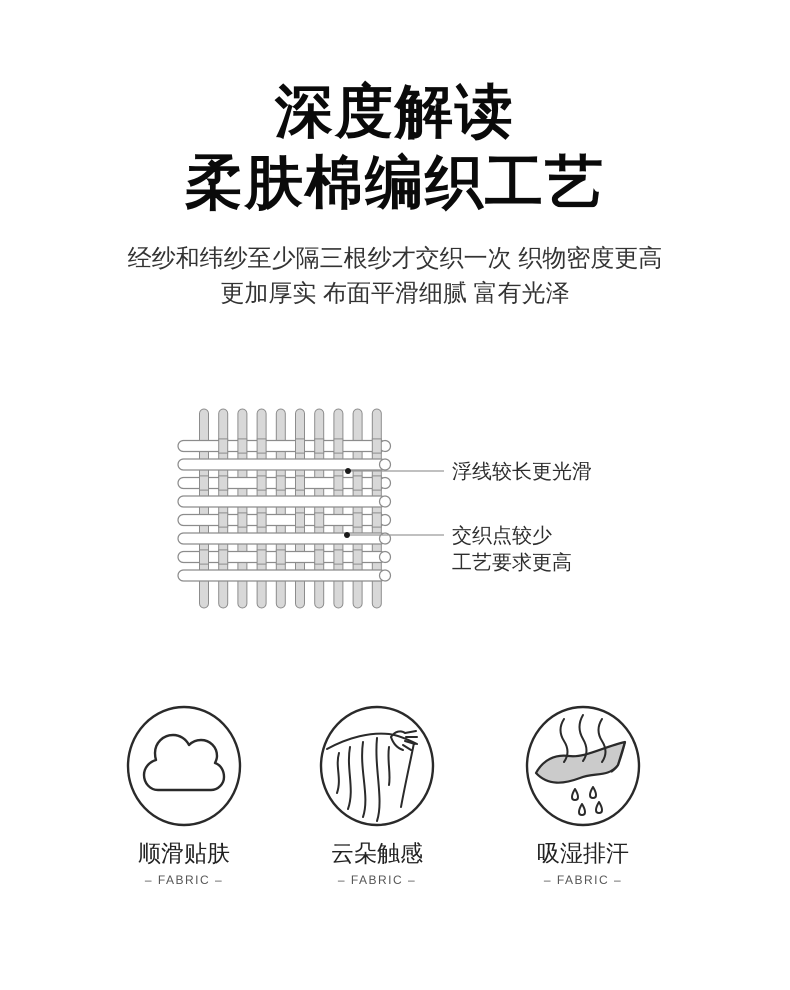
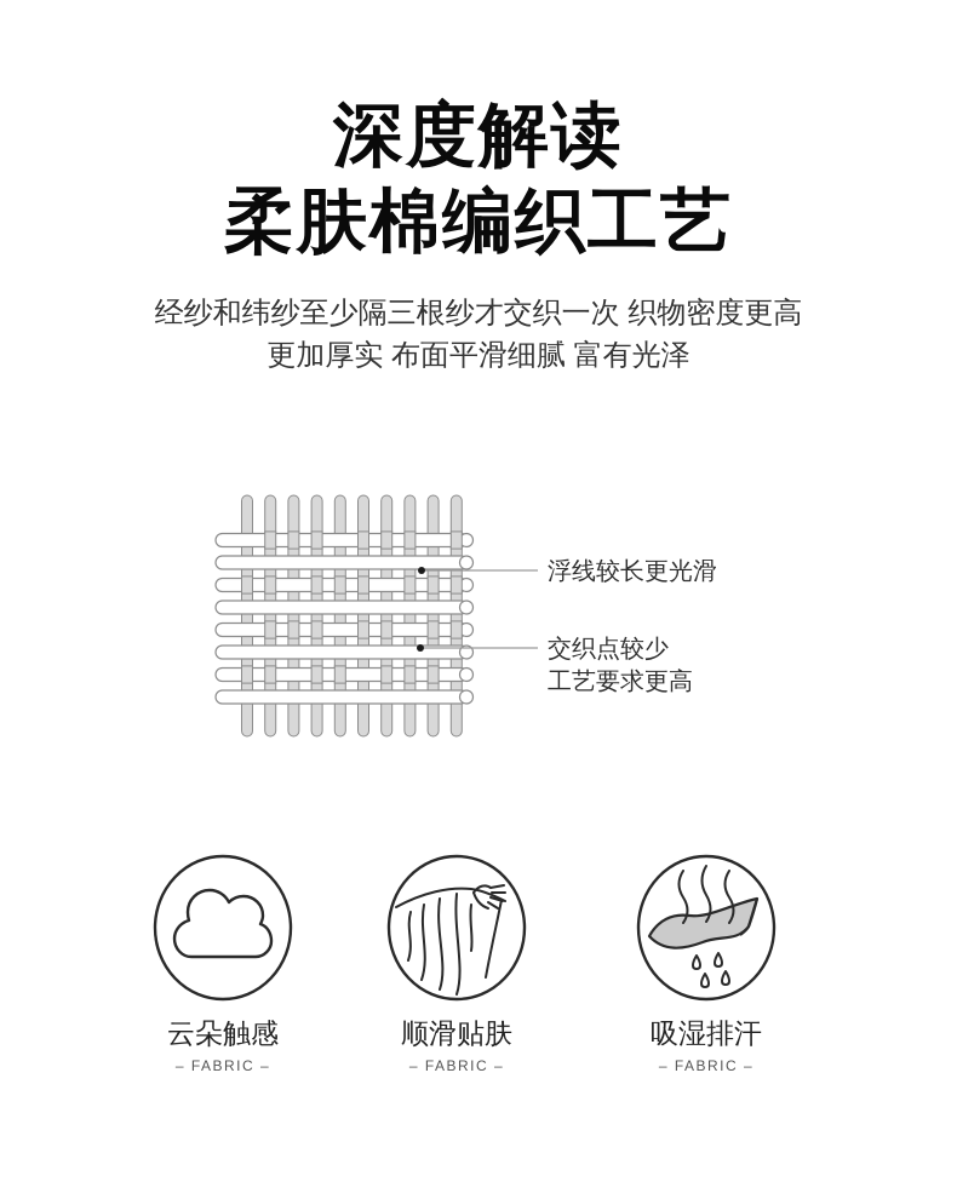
  深度解读
  柔肤棉编织工艺
  经纱和纬纱至少隔三根纱才交织一次 织物密度更高
  更加厚实 布面平滑细腻 富有光泽
  浮线较长更光滑
  交织点较少
  工艺要求更高
- 顺滑贴肤
+ 云朵触感
  – FABRIC –
- 云朵触感
+ 顺滑贴肤
  – FABRIC –
  吸湿排汗
  – FABRIC –
